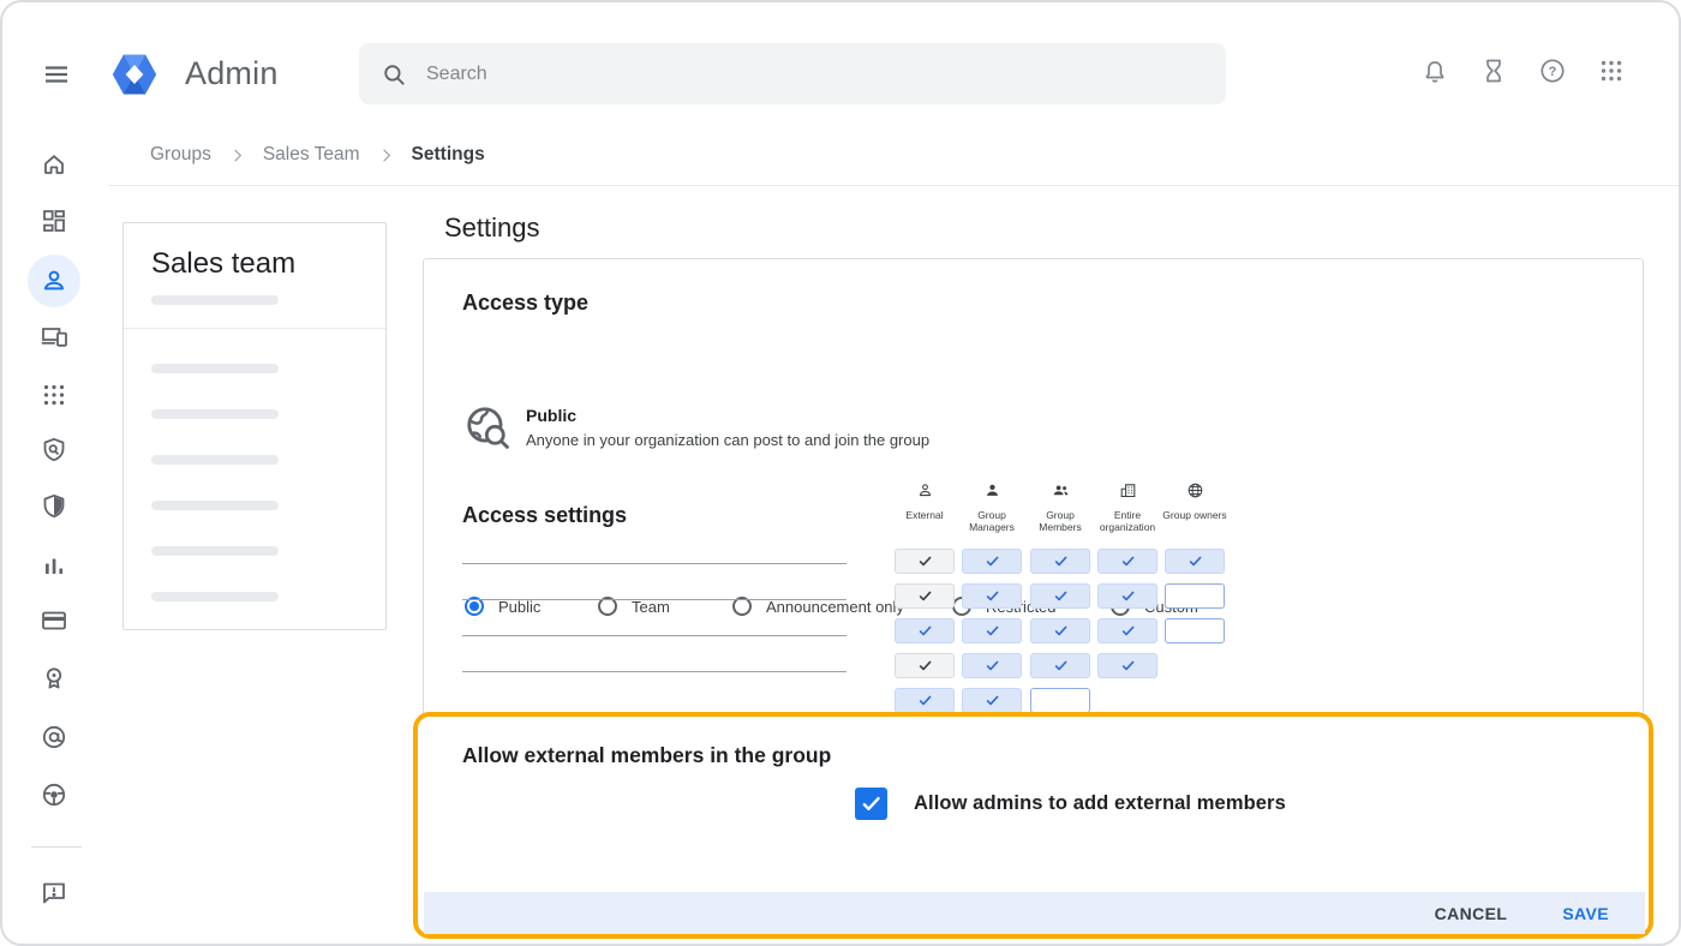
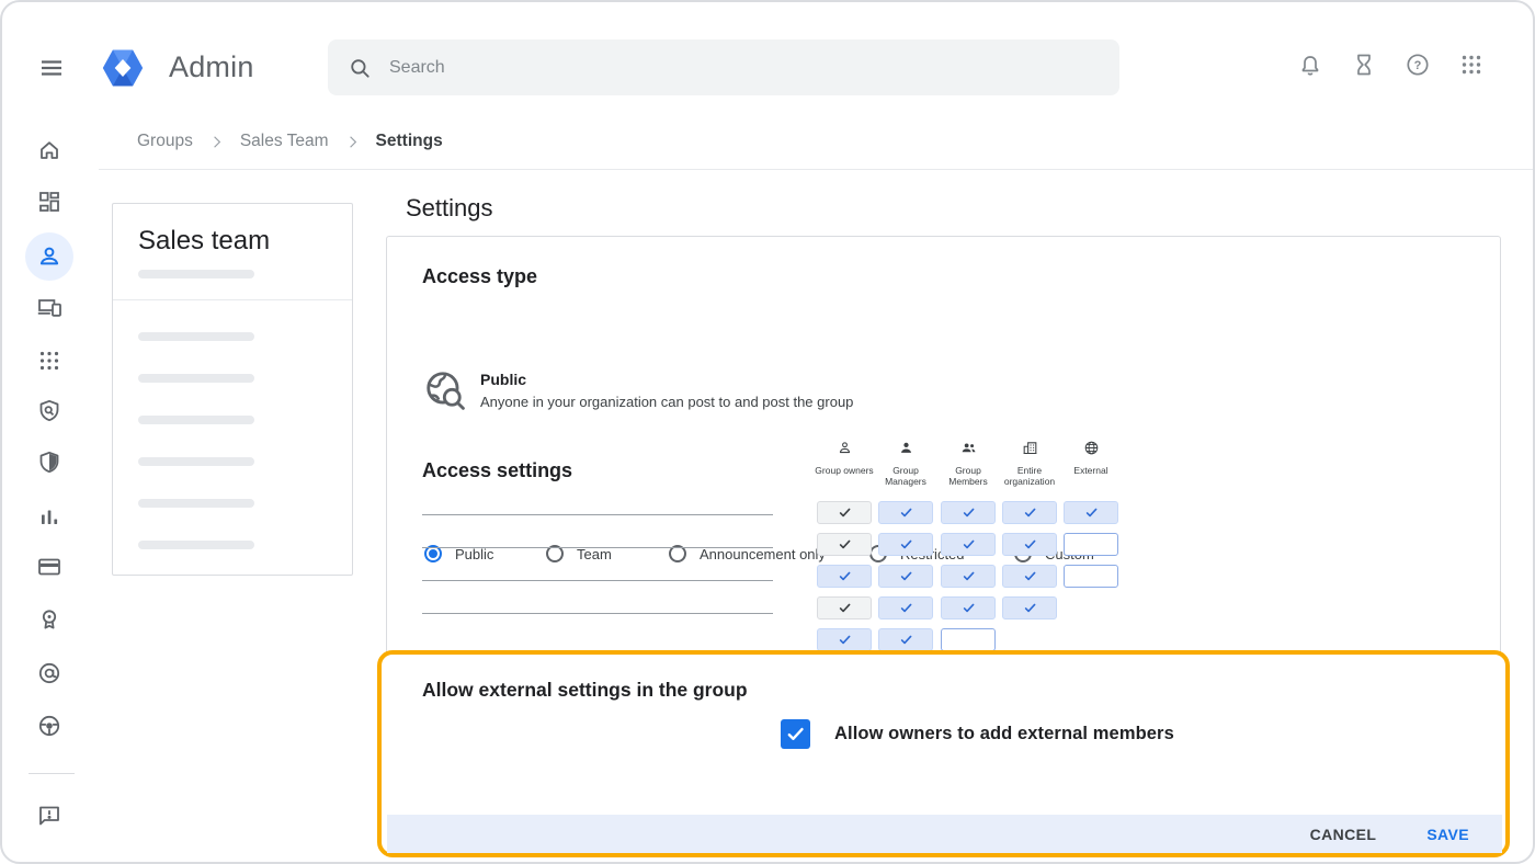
  Admin
  Search
  ?
  Groups
  Sales Team
  Settings
  Sales team
  Settings
  Access type
  Public
  Team
  Announcement on
  Public
- Anyone in your organization can post to and join the group
+ Anyone in your organization can post to and post the group
  Access settings
- External
+ Group owners
  Group Managers
  Group Members
  Entire organization
- Group owners
+ External
- Allow external members in the group
+ Allow external settings in the group
- Allow admins to add external members
+ Allow owners to add external members
  CANCEL
  SAVE
